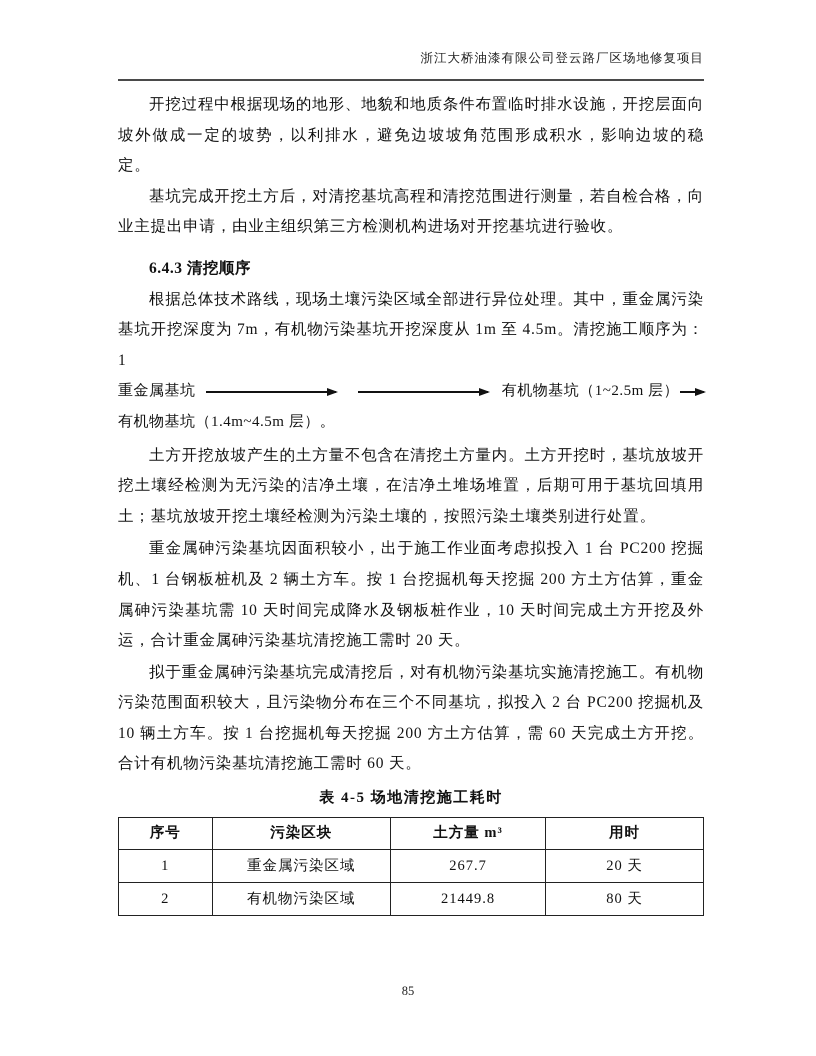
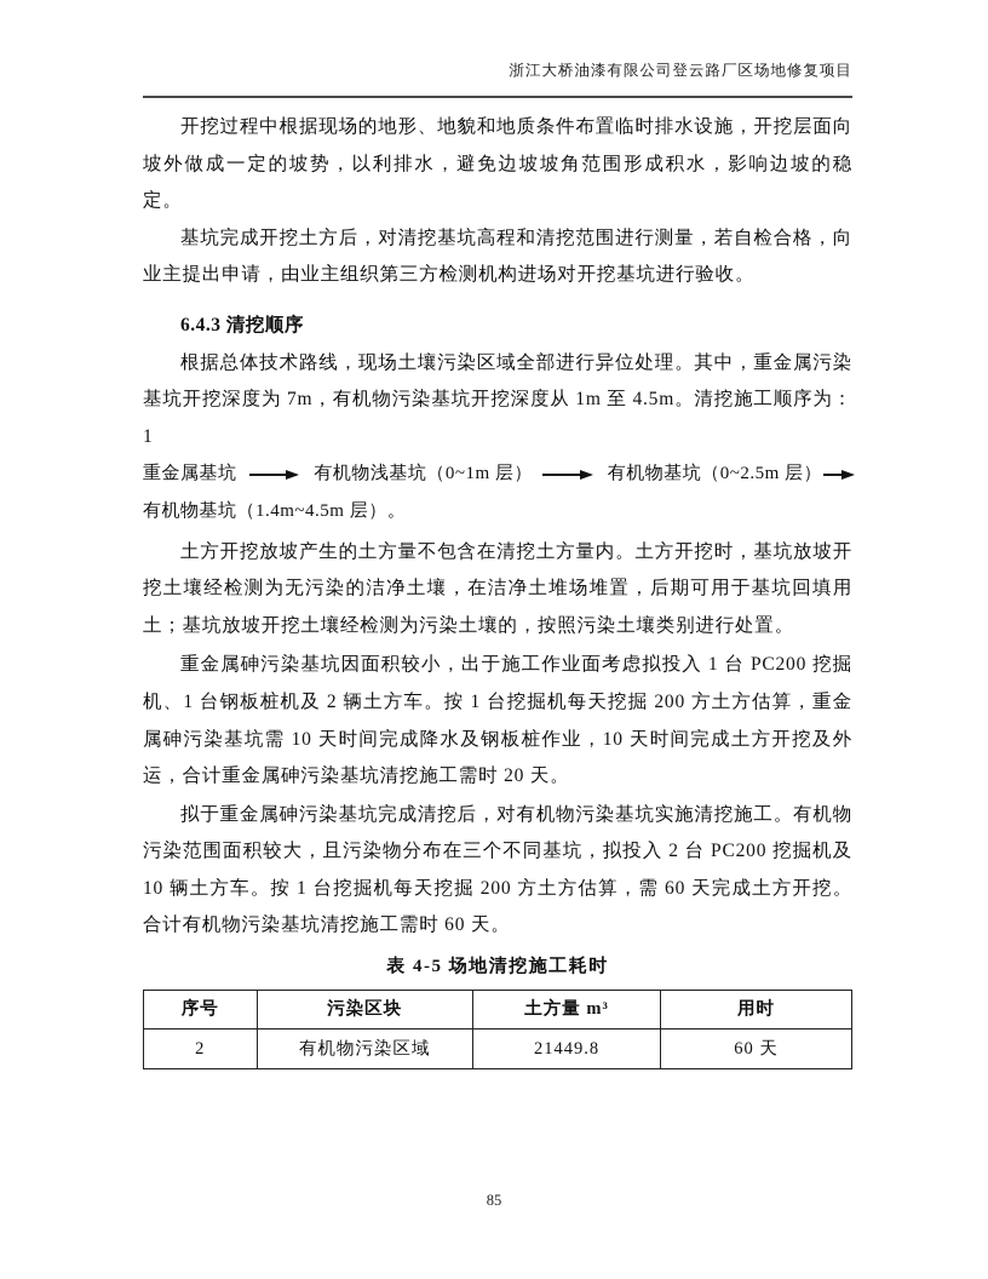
  浙江大桥油漆有限公司登云路厂区场地修复项目
  开挖过程中根据现场的地形、地貌和地质条件布置临时排水设施，开挖层面向坡外做成一定的坡势，以利排水，避免边坡坡角范围形成积水，影响边坡的稳定。
  基坑完成开挖土方后，对清挖基坑高程和清挖范围进行测量，若自检合格，向业主提出申请，由业主组织第三方检测机构进场对开挖基坑进行验收。
  6.4.3 清挖顺序
  根据总体技术路线，现场土壤污染区域全部进行异位处理。其中，重金属污染基坑开挖深度为 7m，有机物污染基坑开挖深度从 1m 至 4.5m。清挖施工顺序为：1
  重金属基坑
+ 有机物浅基坑（0~1m 层）
- 有机物基坑（1~2.5m 层）
+ 有机物基坑（0~2.5m 层）
  有机物基坑（1.4m~4.5m 层）。
  土方开挖放坡产生的土方量不包含在清挖土方量内。土方开挖时，基坑放坡开挖土壤经检测为无污染的洁净土壤，在洁净土堆场堆置，后期可用于基坑回填用土；基坑放坡开挖土壤经检测为污染土壤的，按照污染土壤类别进行处置。
  重金属砷污染基坑因面积较小，出于施工作业面考虑拟投入 1 台 PC200 挖掘机、1 台钢板桩机及 2 辆土方车。按 1 台挖掘机每天挖掘 200 方土方估算，重金属砷污染基坑需 10 天时间完成降水及钢板桩作业，10 天时间完成土方开挖及外运，合计重金属砷污染基坑清挖施工需时 20 天。
  拟于重金属砷污染基坑完成清挖后，对有机物污染基坑实施清挖施工。有机物污染范围面积较大，且污染物分布在三个不同基坑，拟投入 2 台 PC200 挖掘机及 10 辆土方车。按 1 台挖掘机每天挖掘 200 方土方估算，需 60 天完成土方开挖。合计有机物污染基坑清挖施工需时 60 天。
  表 4-5 场地清挖施工耗时
  序号	污染区块	土方量 m³	用时
- 1	重金属污染区域	267.7	20 天
- 2	有机物污染区域	21449.8	80 天
+ 2	有机物污染区域	21449.8	60 天
  85
